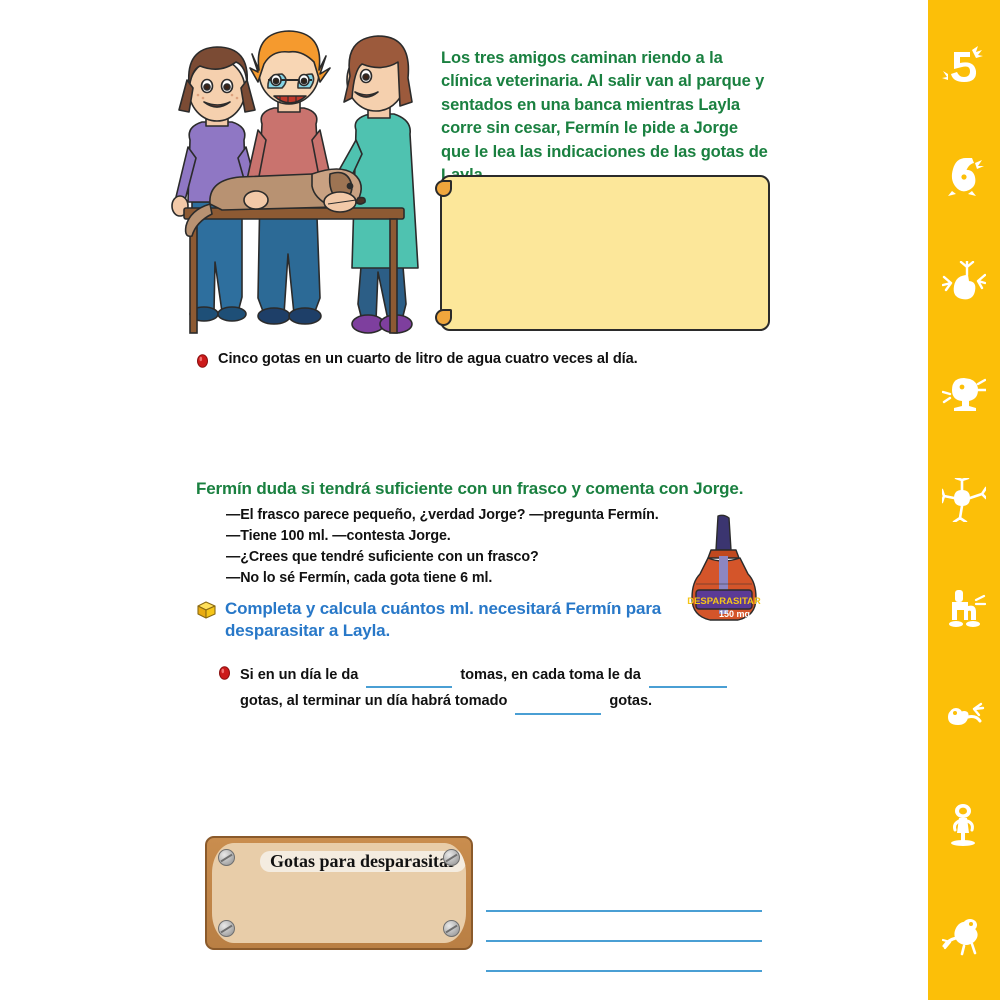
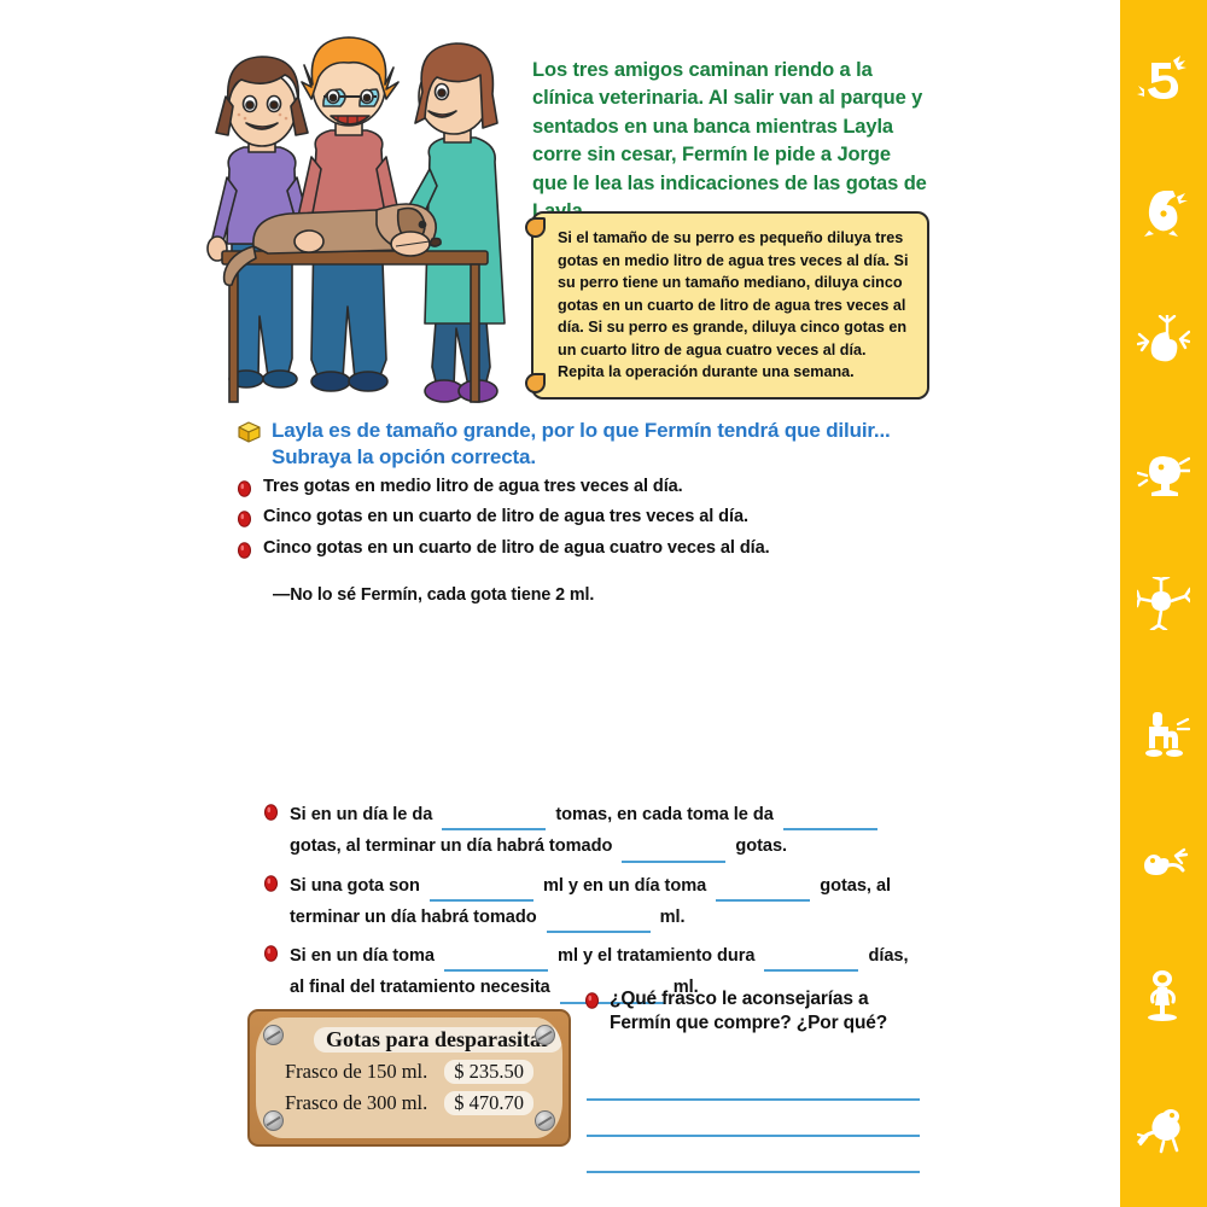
  Los tres amigos caminan riendo a la clínica veterinaria. Al salir van al parque y sentados en una banca mientras Layla corre sin cesar, Fermín le pide a Jorge que le lea las indicaciones de las gotas de
+ Si el tamaño de su perro es pequeño diluya tres gotas en medio litro de agua tres veces al día. Si su perro tiene un tamaño mediano, diluya cinco gotas en un cuarto de litro de agua tres veces al día. Si su perro es grande, diluya cinco gotas en un cuarto litro de agua cuatro veces al día. Repita la operación durante una semana.
+ Layla es de tamaño grande, por lo que Fermín tendrá que diluir... Subraya la opción correcta.
+ Tres gotas en medio litro de agua tres veces al día.
+ Cinco gotas en un cuarto de litro de agua tres veces al día.
  Cinco gotas en un cuarto de litro de agua cuatro veces al día.
- Fermín duda si tendrá suficiente con un frasco y comenta con Jorge.
- —El frasco parece pequeño, ¿verdad Jorge? —pregunta Fermín.
- —Tiene 100 ml. —contesta Jorge.
- —¿Crees que tendré suficiente con un frasco?
- —No lo sé Fermín, cada gota tiene 6 ml.
+ —No lo sé Fermín, cada gota tiene 2 ml.
- DESPARASITAR
- 150 mg
- Completa y calcula cuántos ml. necesitará Fermín para desparasitar a Layla.
  Si en un día le da tomas, en cada toma le da gotas, al terminar un día habrá tomado gotas.
+ Si una gota son ml y en un día toma gotas, al terminar un día habrá tomado ml.
+ Si en un día toma ml y el tratamiento dura días, al final del tratamiento necesita ml.
  Gotas para desparasit
+ Frasco de 150 ml.
+ $ 235.50
+ Frasco de 300 ml.
+ $ 470.70
+ ¿Qué frasco le aconsejarías a Fermín que compre? ¿Por qué?
